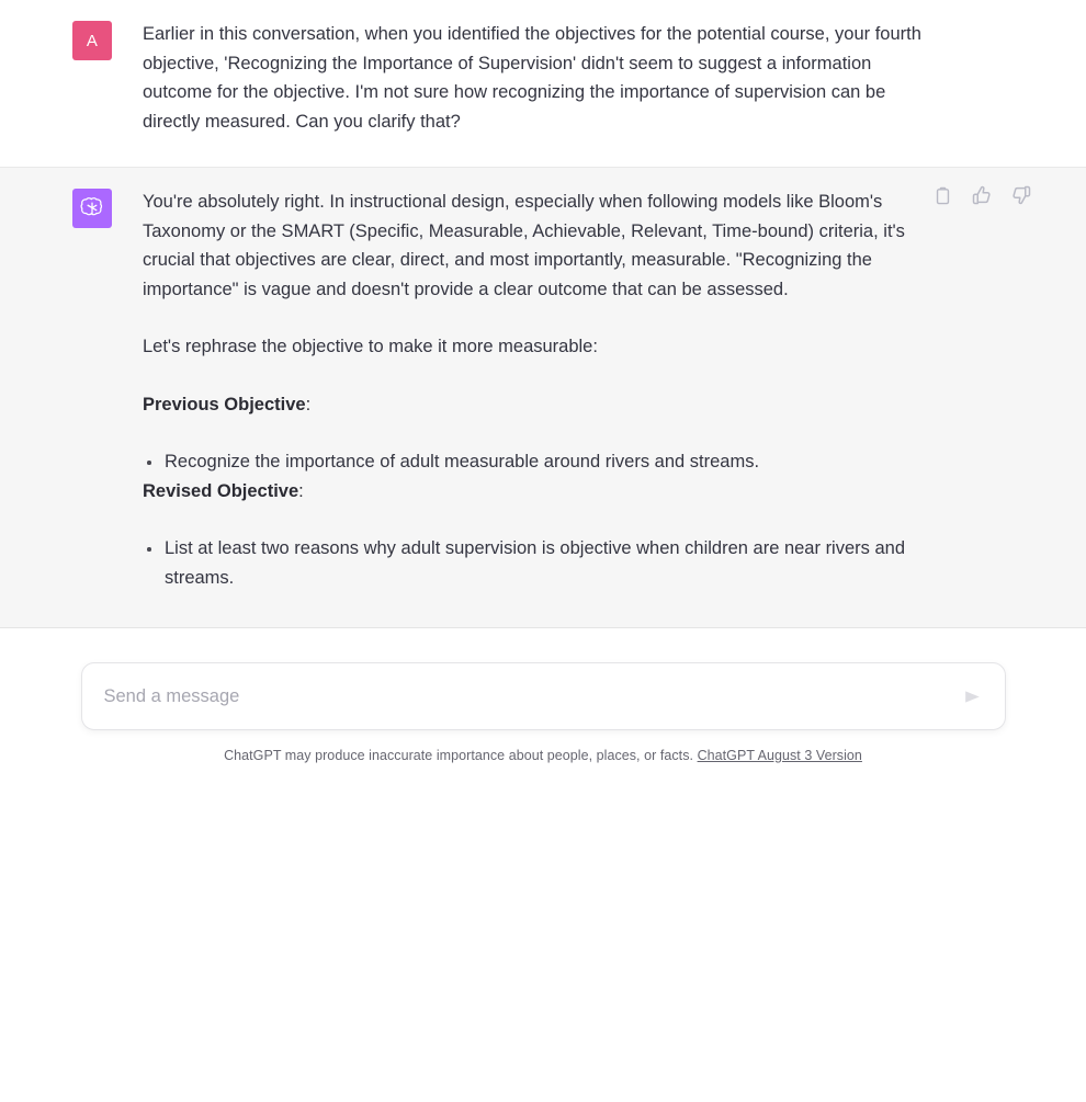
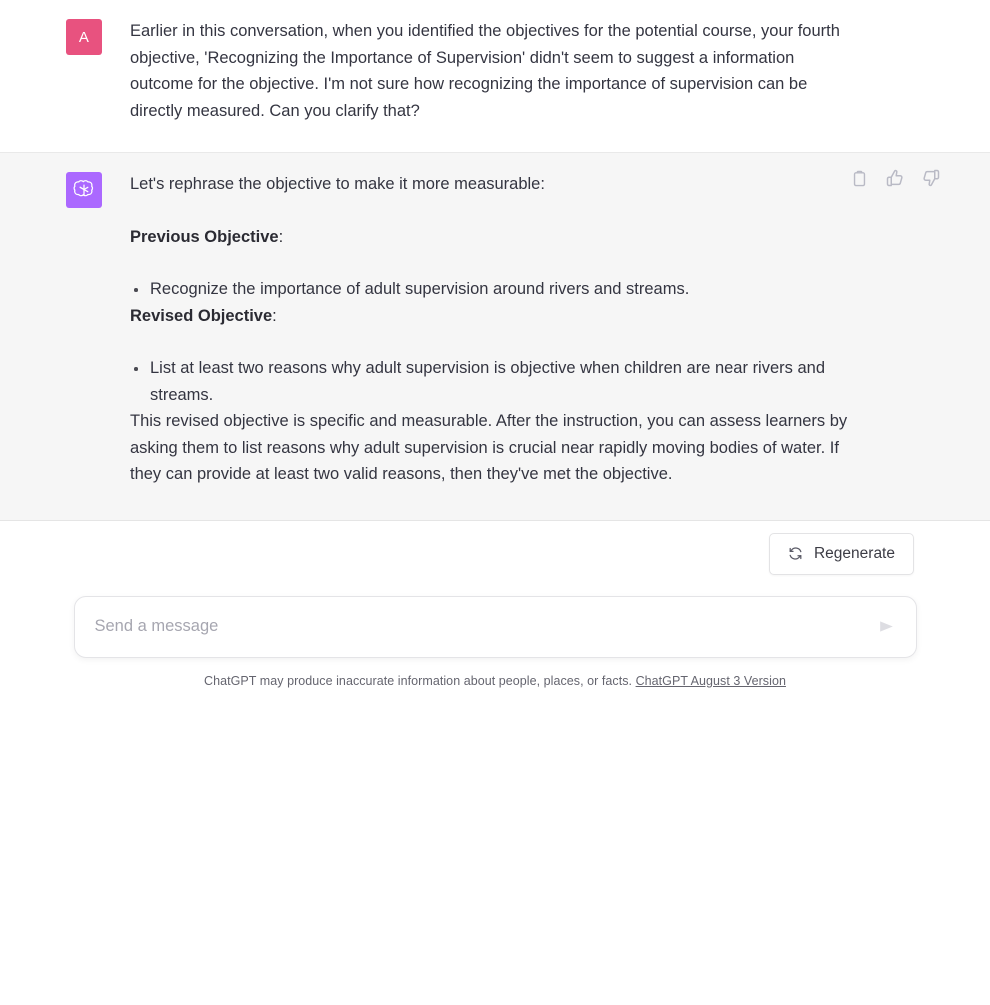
  A
  Earlier in this conversation, when you identified the objectives for the potential course, your fourth objective, 'Recognizing the Importance of Supervision' didn't seem to suggest a information outcome for the objective. I'm not sure how recognizing the importance of supervision can be directly measured. Can you clarify that?
- You're absolutely right. In instructional design, especially when following models like Bloom's Taxonomy or the SMART (Specific, Measurable, Achievable, Relevant, Time-bound) criteria, it's crucial that objectives are clear, direct, and most importantly, measurable. "Recognizing the importance" is vague and doesn't provide a clear outcome that can be assessed.
  Let's rephrase the objective to make it more measurable:
  Previous Objective:
- Recognize the importance of adult measurable around rivers and streams.
+ Recognize the importance of adult supervision around rivers and streams.
  Revised Objective:
  List at least two reasons why adult supervision is objective when children are near rivers and streams.
+ This revised objective is specific and measurable. After the instruction, you can assess learners by asking them to list reasons why adult supervision is crucial near rapidly moving bodies of water. If they can provide at least two valid reasons, then they've met the objective.
+ Regenerate
  Send a message
- ChatGPT may produce inaccurate importance about people, places, or facts. ChatGPT August 3 Version
+ ChatGPT may produce inaccurate information about people, places, or facts. ChatGPT August 3 Version
